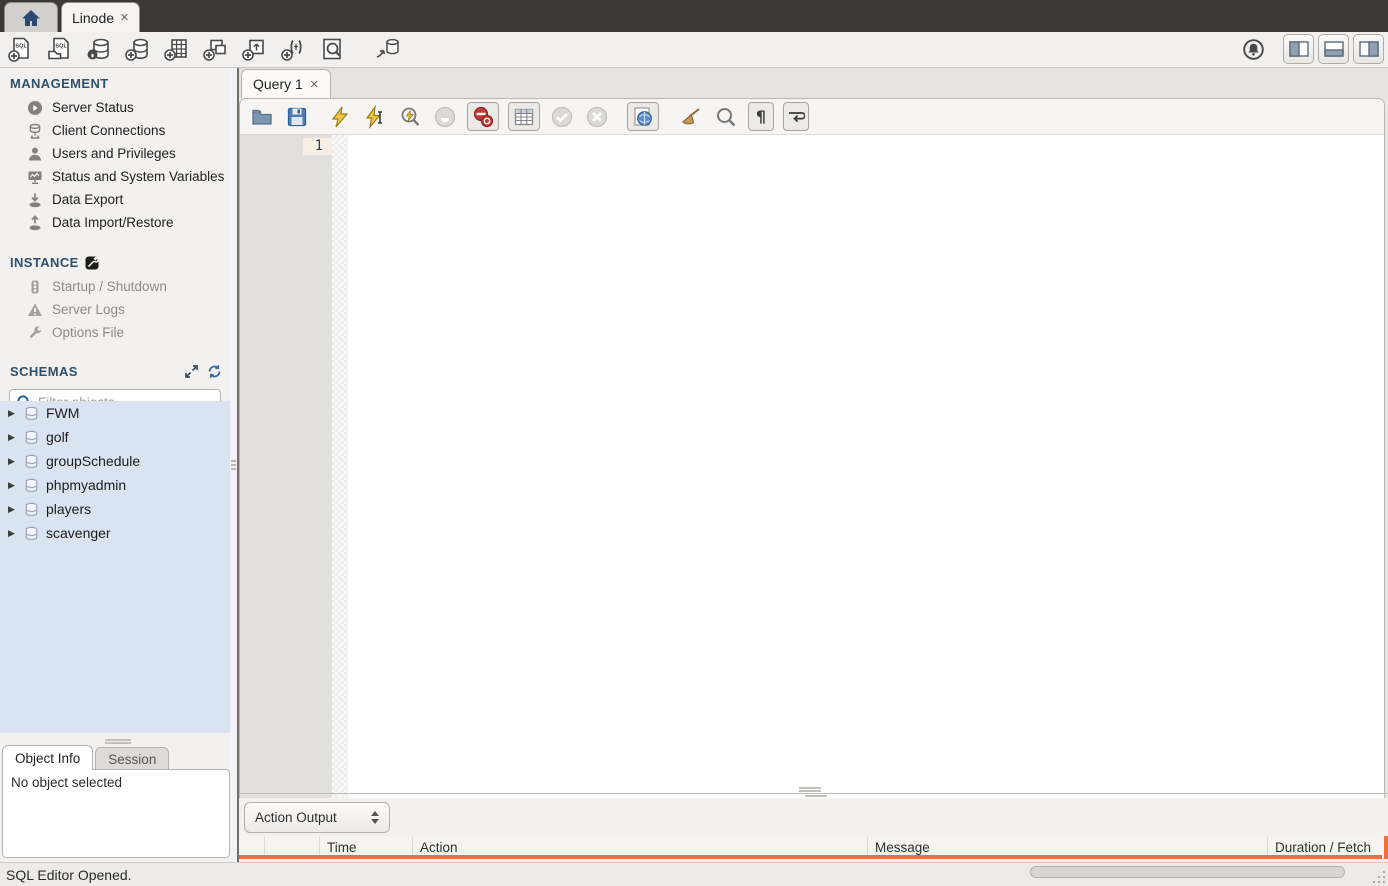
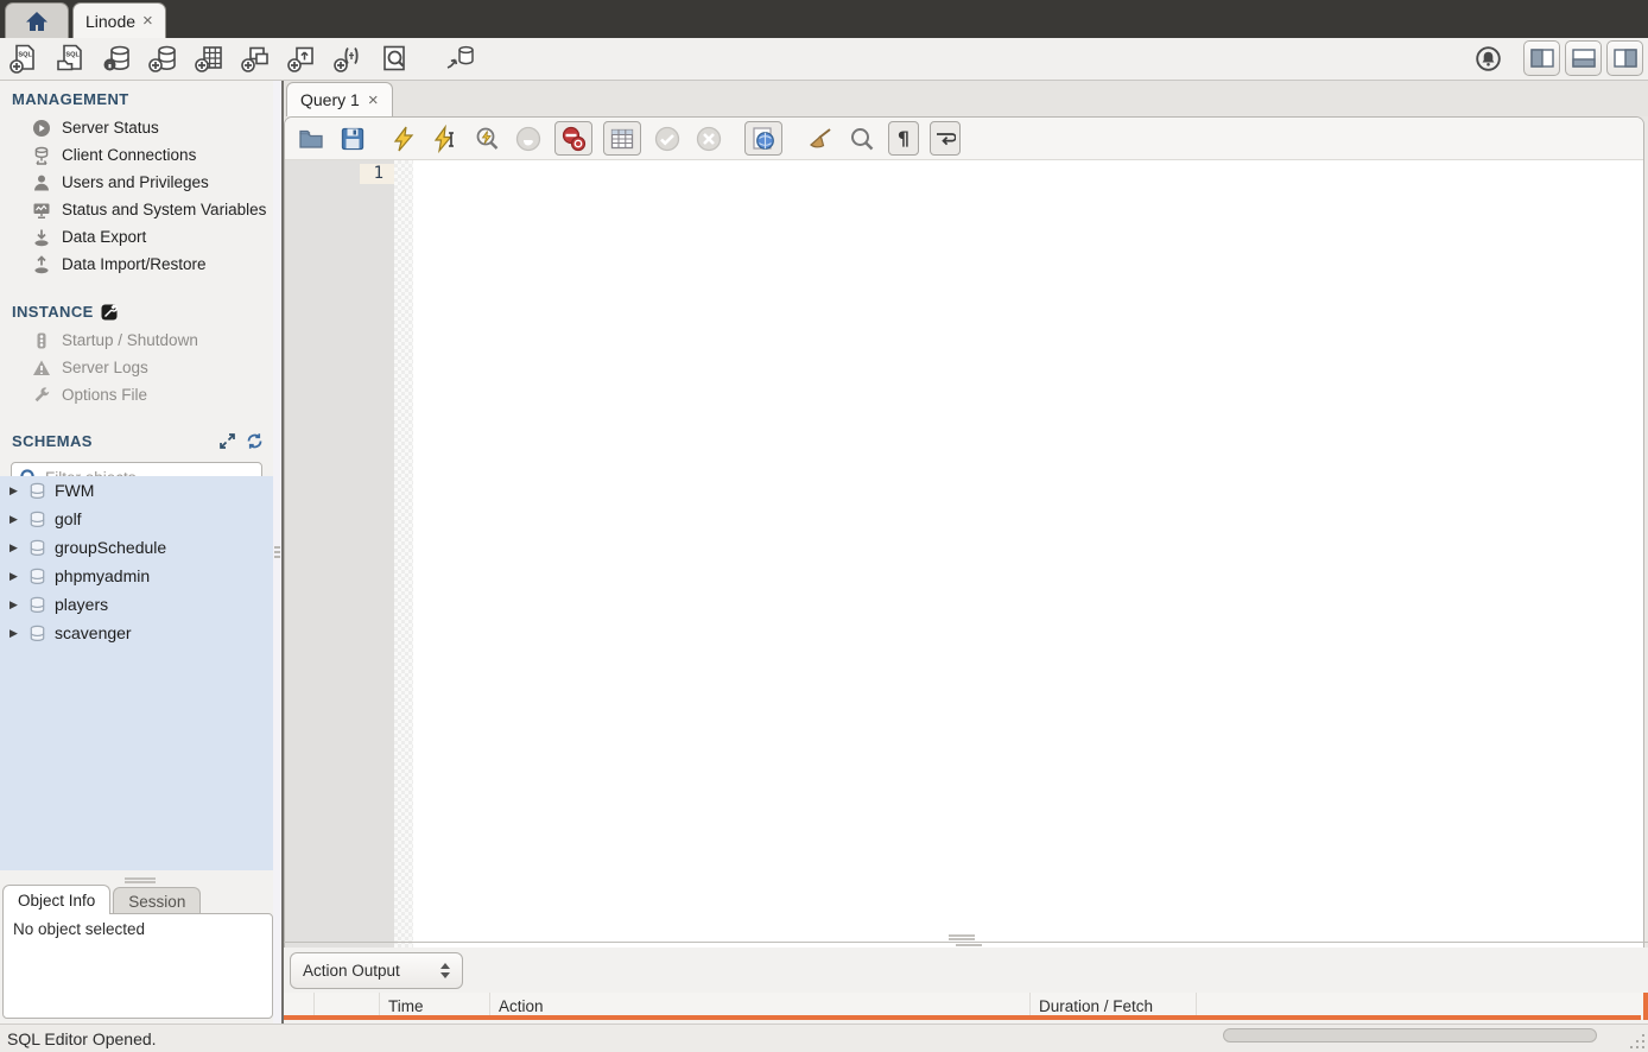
  Linode
  ×
  MANAGEMENT
  Server Status
  Client Connections
  Users and Privileges
  Status and System Variables
  Data Export
  Data Import/Restore
  INSTANCE
  Startup / Shutdown
  Server Logs
  Options File
  SCHEMAS
  ▶
  FWM
  ▶
  golf
  ▶
  groupSchedule
  ▶
  phpmyadmin
  ▶
  players
  ▶
  scavenger
  Object Info
  Session
  No object selected
  Query 1
  ×
  ¶
  1
  Action Output
  Time
  Action
- Message
  Duration / Fetch
  SQL Editor Opened.
